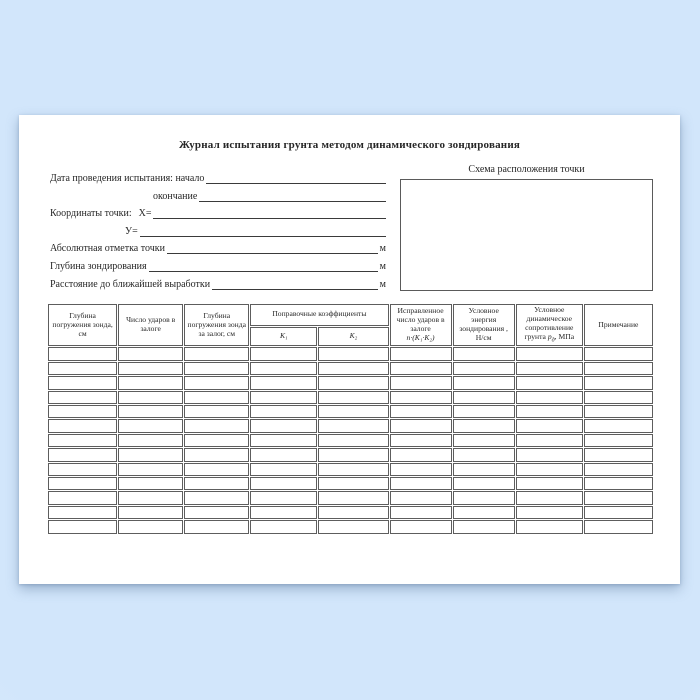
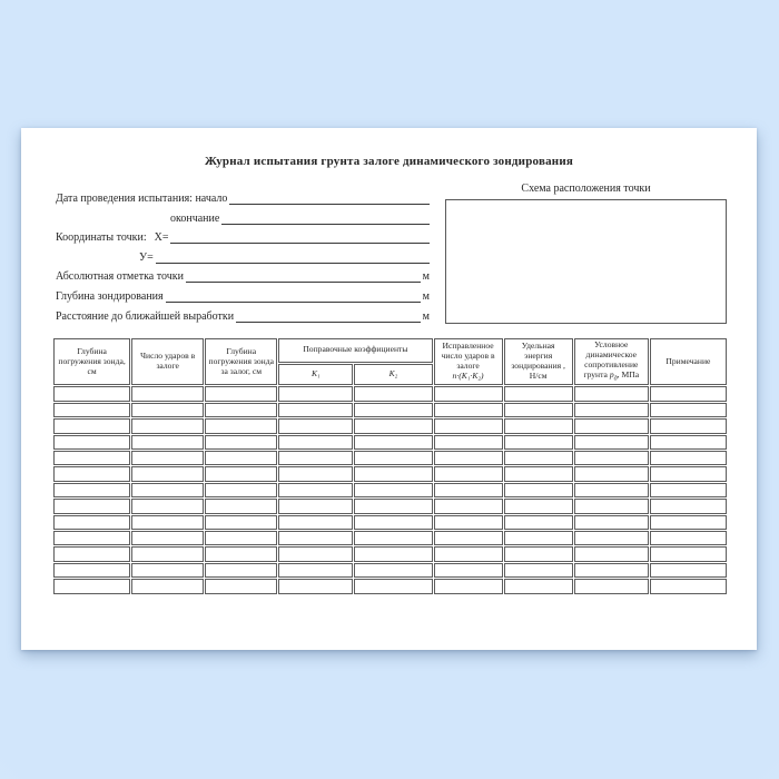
- Журнал испытания грунта методом динамического зондирования
+ Журнал испытания грунта залоге динамического зондирования
  Дата проведения испытания: начало
  окончание
  Координаты точки:
  Х=
  У=
  Абсолютная отметка точки
  м
  Глубина зондирования
  м
  Расстояние до ближайшей выработки
  м
  Схема расположения точки
- Глубина погружения зонда, см	Число ударов в залоге	Глубина погружения зонда за залог, см	Поправочные коэффициенты	Исправленное число ударов в залоге n·(К₁·К₂)	Условное энергия зондирования , Н/см	Условное динамическое сопротивление грунта р , МПа	Примечание
+ Глубина погружения зонда, см	Число ударов в залоге	Глубина погружения зонда за залог, см	Поправочные коэффициенты	Исправленное число ударов в залоге n·(К₁·К₂)	Удельная энергия зондирования , Н/см	Условное динамическое сопротивление грунта р , МПа	Примечание
  К₁	К₂
